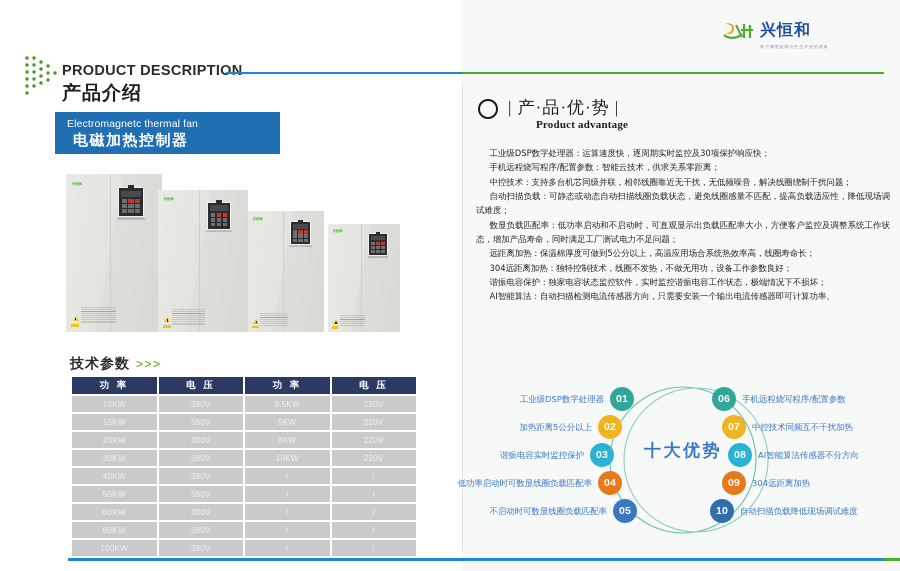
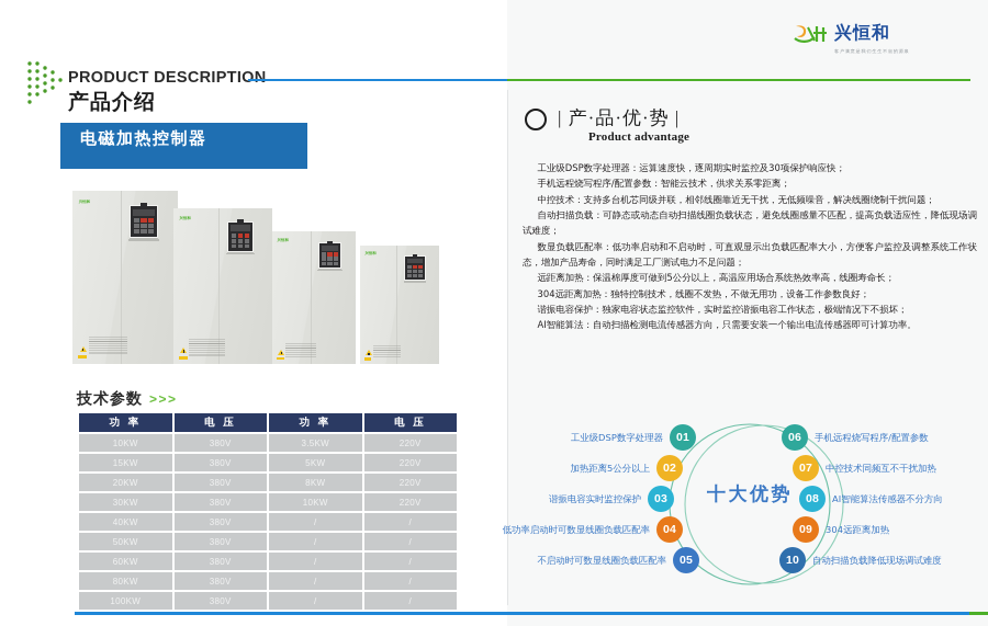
  兴恒和
  PRODUCT DESCRIPTION
  产品介绍
- Electromagnetc thermal fan
  电磁加热控制器
  技术参数
  >>>
  功 率	电 压	功 率	电 压
  10KW	380V	3.5KW	220V
  15KW	380V	5KW	220V
  20KW	380V	8KW	220V
  30KW	380V	10KW	220V
  40KW	380V	/	/
  50KW	380V	/	/
  60KW	380V	/	/
  80KW	380V	/	/
  100KW	380V	/	/
  | 产·品·优·势 |
  Product advantage
  工业级DSP数字处理器：运算速度快，逐周期实时监控及30项保护响应快；
  手机远程烧写程序/配置参数：智能云技术，供求关系零距离；
  中控技术：支持多台机芯同级并联，相邻线圈靠近无干扰，无低频噪音，解决线圈绕制干扰问题；
  自动扫描负载：可静态或动态自动扫描线圈负载状态，避免线圈感量不匹配，提高负载适应性，降低现场调试难度；
  数显负载匹配率：低功率启动和不启动时，可直观显示出负载匹配率大小，方便客户监控及调整系统工作状态，增加产品寿命，同时满足工厂测试电力不足问题；
  远距离加热：保温棉厚度可做到5公分以上，高温应用场合系统热效率高，线圈寿命长；
  304远距离加热：独特控制技术，线圈不发热，不做无用功，设备工作参数良好；
  谐振电容保护：独家电容状态监控软件，实时监控谐振电容工作状态，极端情况下不损坏；
  AI智能算法：自动扫描检测电流传感器方向，只需要安装一个输出电流传感器即可计算功率。
  十大优势
  01
  工业级DSP数字处理器
  02
  加热距离5公分以上
  03
  谐振电容实时监控保护
  04
  低功率启动时可数显线圈负载匹配率
  05
  不启动时可数显线圈负载匹配率
  06
  手机远程烧写程序/配置参数
  07
  中控技术同频互不干扰加热
  08
  AI智能算法传感器不分方向
  09
  304远距离加热
  10
  自动扫描负载降低现场调试难度
